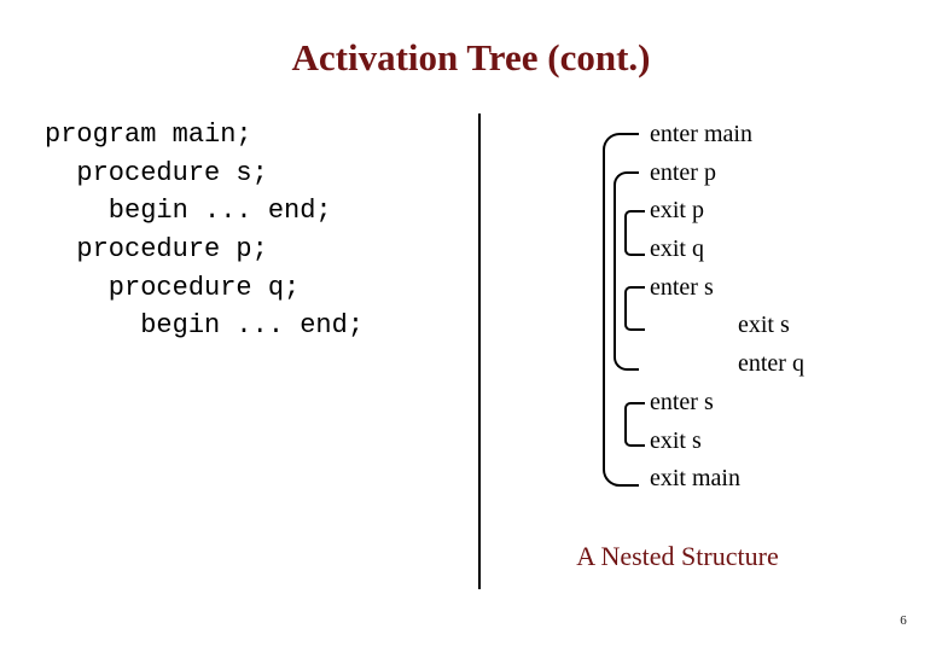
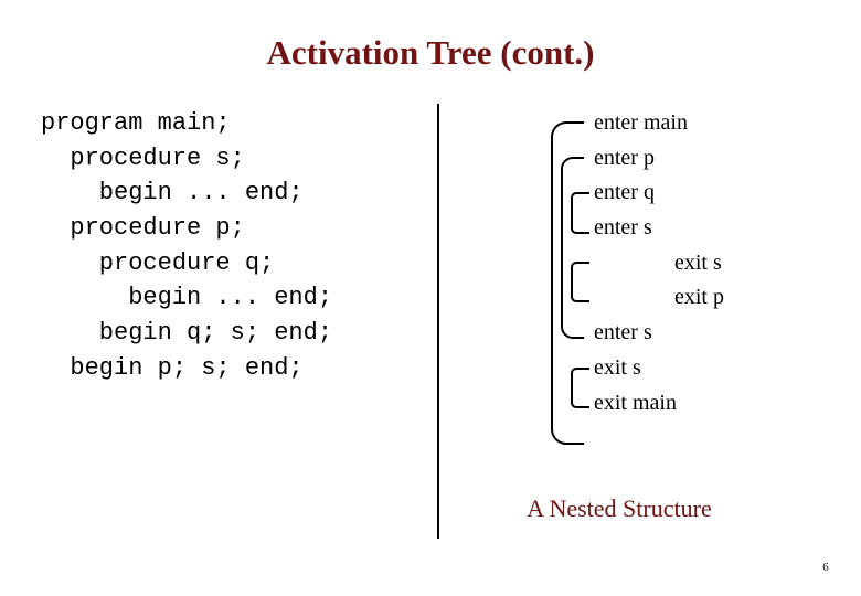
  Activation Tree (cont.)
  program main;
  procedure s;
  begin ... end;
  procedure p;
  procedure q;
  begin ... end;
+ begin q; s; end;
+ begin p; s; end;
  enter main
  enter p
- exit p
+ enter q
- exit q
  enter s
  exit s
- enter q
+ exit p
  enter s
  exit s
  exit main
  A Nested Structure
  6
